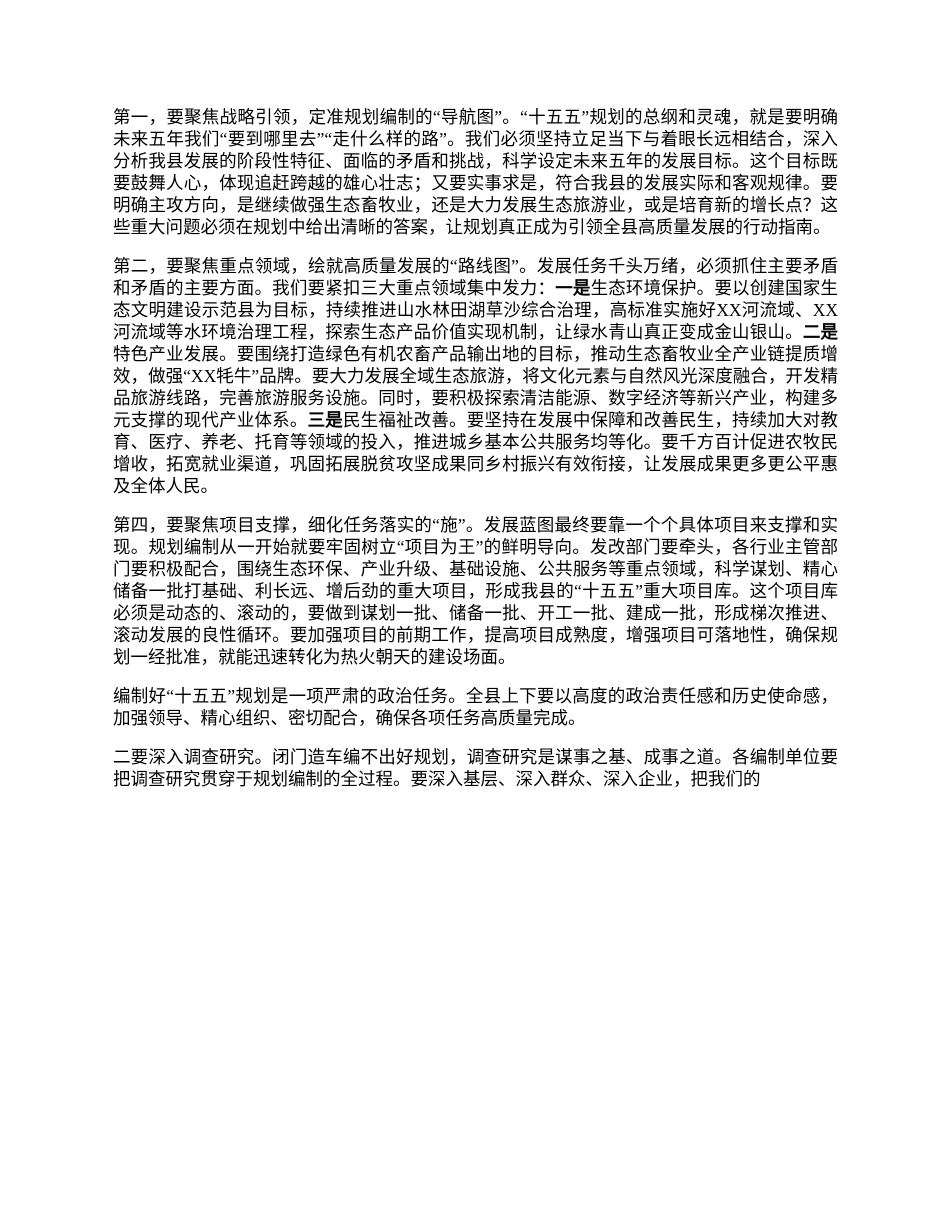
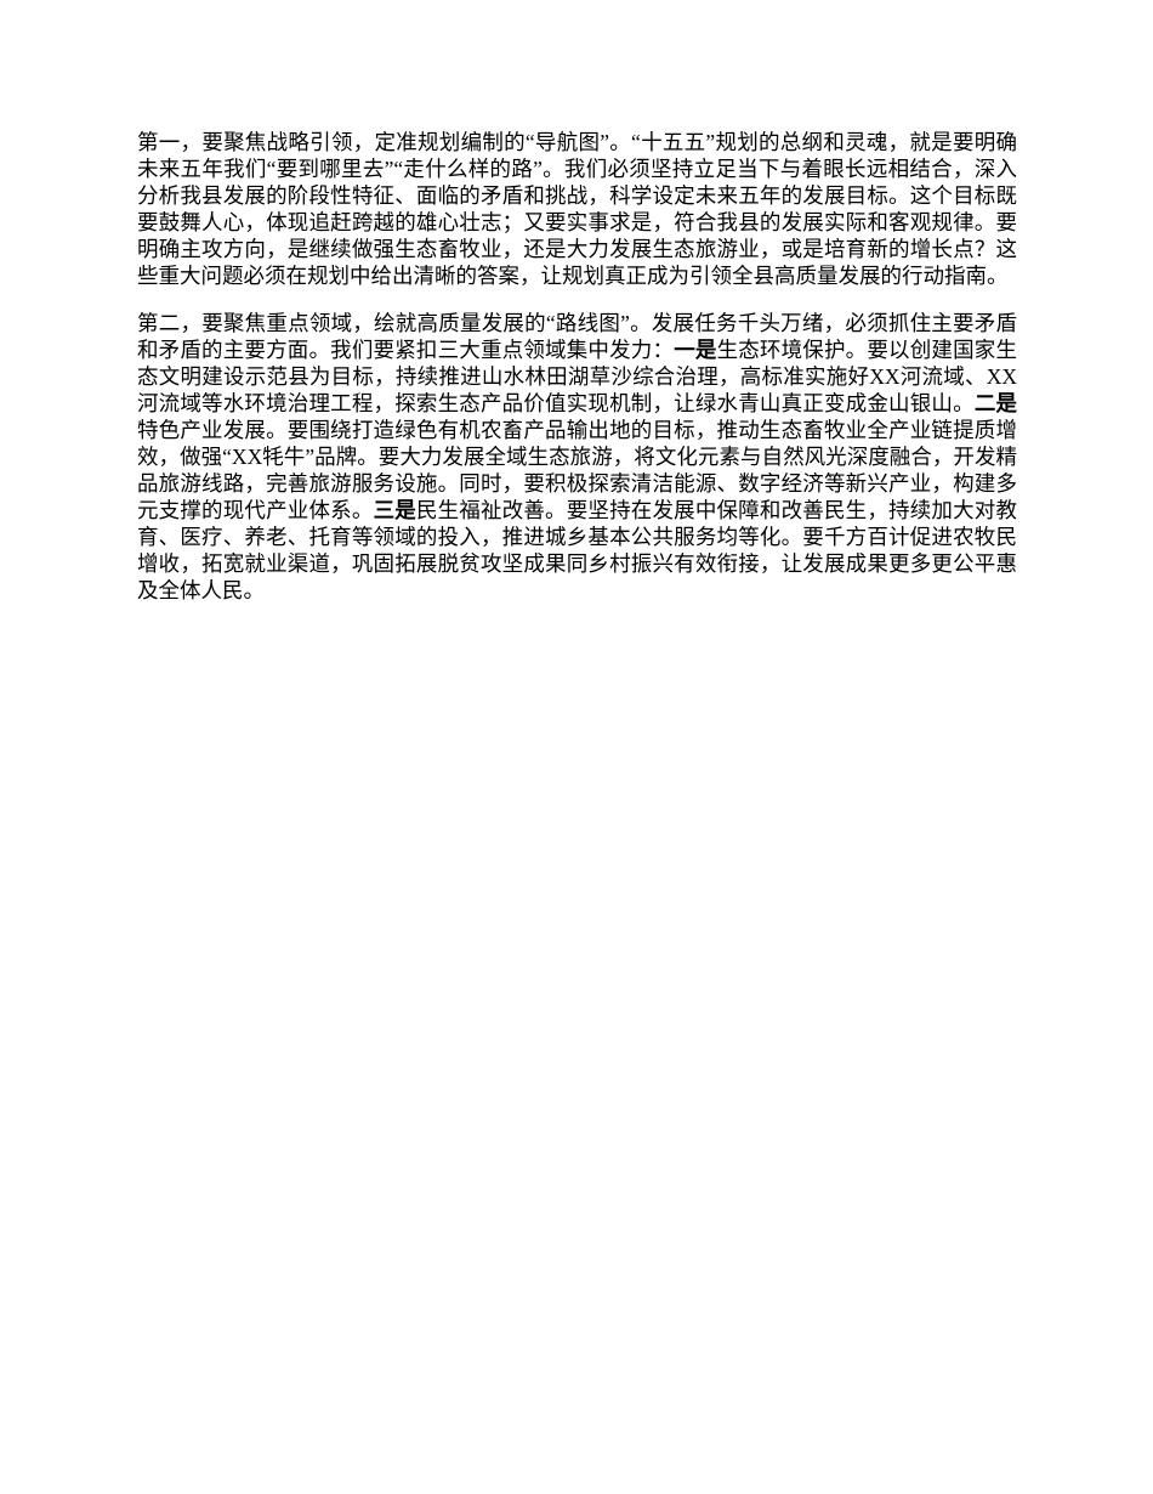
  第一，要聚焦战略引领，定准规划编制的“导航图”。“十五五”规划的总纲和灵魂，就是要明确未来五年我们“要到哪里去”“走什么样的路”。我们必须坚持立足当下与着眼长远相结合，深入分析我县发展的阶段性特征、面临的矛盾和挑战，科学设定未来五年的发展目标。这个目标既要鼓舞人心，体现追赶跨越的雄心壮志；又要实事求是，符合我县的发展实际和客观规律。要明确主攻方向，是继续做强生态畜牧业，还是大力发展生态旅游业，或是培育新的增长点？这些重大问题必须在规划中给出清晰的答案，让规划真正成为引领全县高质量发展的行动指南。
  第二，要聚焦重点领域，绘就高质量发展的“路线图”。发展任务千头万绪，必须抓住主要矛盾和矛盾的主要方面。我们要紧扣三大重点领域集中发力：一是生态环境保护。要以创建国家生态文明建设示范县为目标，持续推进山水林田湖草沙综合治理，高标准实施好XX河流域、XX河流域等水环境治理工程，探索生态产品价值实现机制，让绿水青山真正变成金山银山。二是特色产业发展。要围绕打造绿色有机农畜产品输出地的目标，推动生态畜牧业全产业链提质增效，做强“XX牦牛”品牌。要大力发展全域生态旅游，将文化元素与自然风光深度融合，开发精品旅游线路，完善旅游服务设施。同时，要积极探索清洁能源、数字经济等新兴产业，构建多元支撑的现代产业体系。三是民生福祉改善。要坚持在发展中保障和改善民生，持续加大对教育、医疗、养老、托育等领域的投入，推进城乡基本公共服务均等化。要千方百计促进农牧民增收，拓宽就业渠道，巩固拓展脱贫攻坚成果同乡村振兴有效衔接，让发展成果更多更公平惠及全体人民。
- 第四，要聚焦项目支撑，细化任务落实的“施”。发展蓝图最终要靠一个个具体项目来支撑和实现。规划编制从一开始就要牢固树立“项目为王”的鲜明导向。发改部门要牵头，各行业主管部门要积极配合，围绕生态环保、产业升级、基础设施、公共服务等重点领域，科学谋划、精心储备一批打基础、利长远、增后劲的重大项目，形成我县的“十五五”重大项目库。这个项目库必须是动态的、滚动的，要做到谋划一批、储备一批、开工一批、建成一批，形成梯次推进、滚动发展的良性循环。要加强项目的前期工作，提高项目成熟度，增强项目可落地性，确保规划一经批准，就能迅速转化为热火朝天的建设场面。
- 编制好“十五五”规划是一项严肃的政治任务。全县上下要以高度的政治责任感和历史使命感，加强领导、精心组织、密切配合，确保各项任务高质量完成。
- 二要深入调查研究。闭门造车编不出好规划，调查研究是谋事之基、成事之道。各编制单位要把调查研究贯穿于规划编制的全过程。要深入基层、深入群众、深入企业，把我们的
